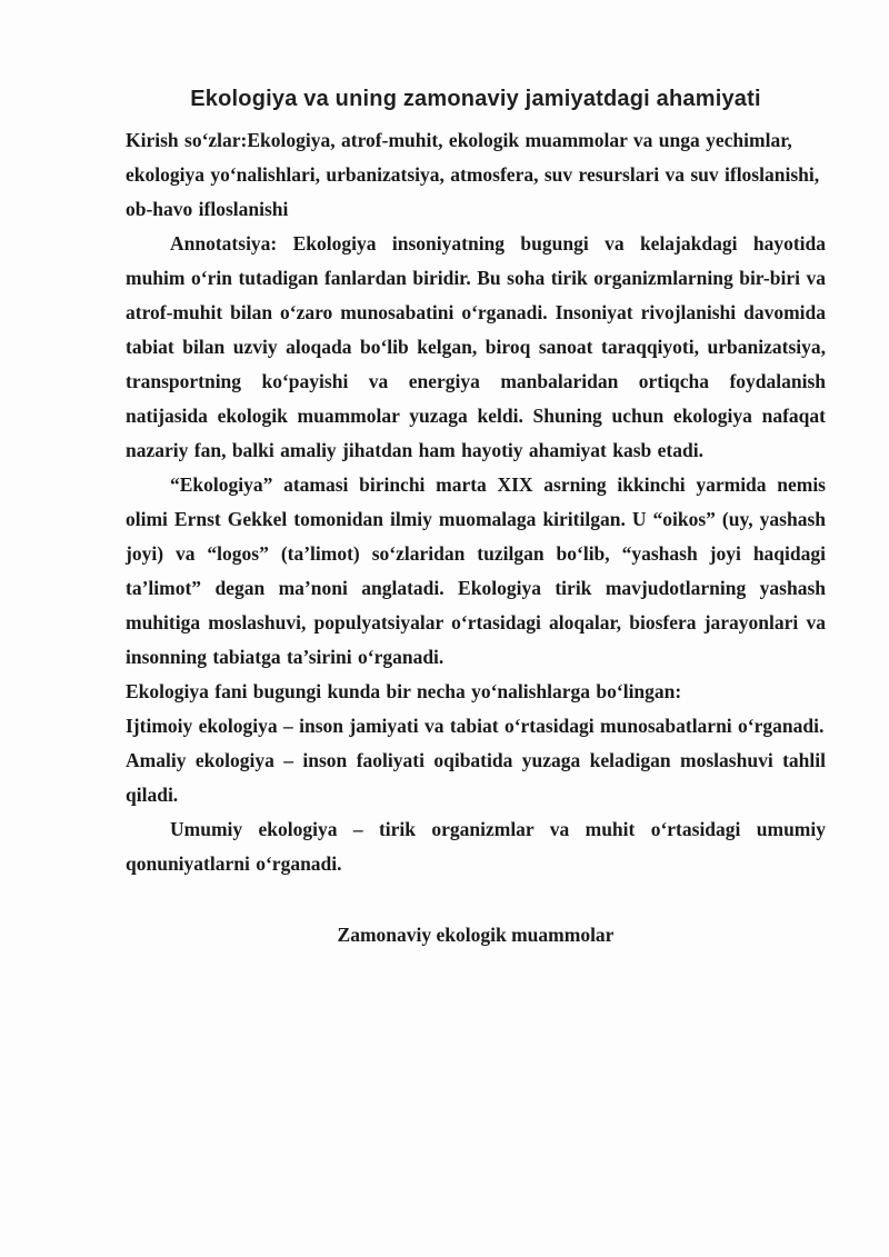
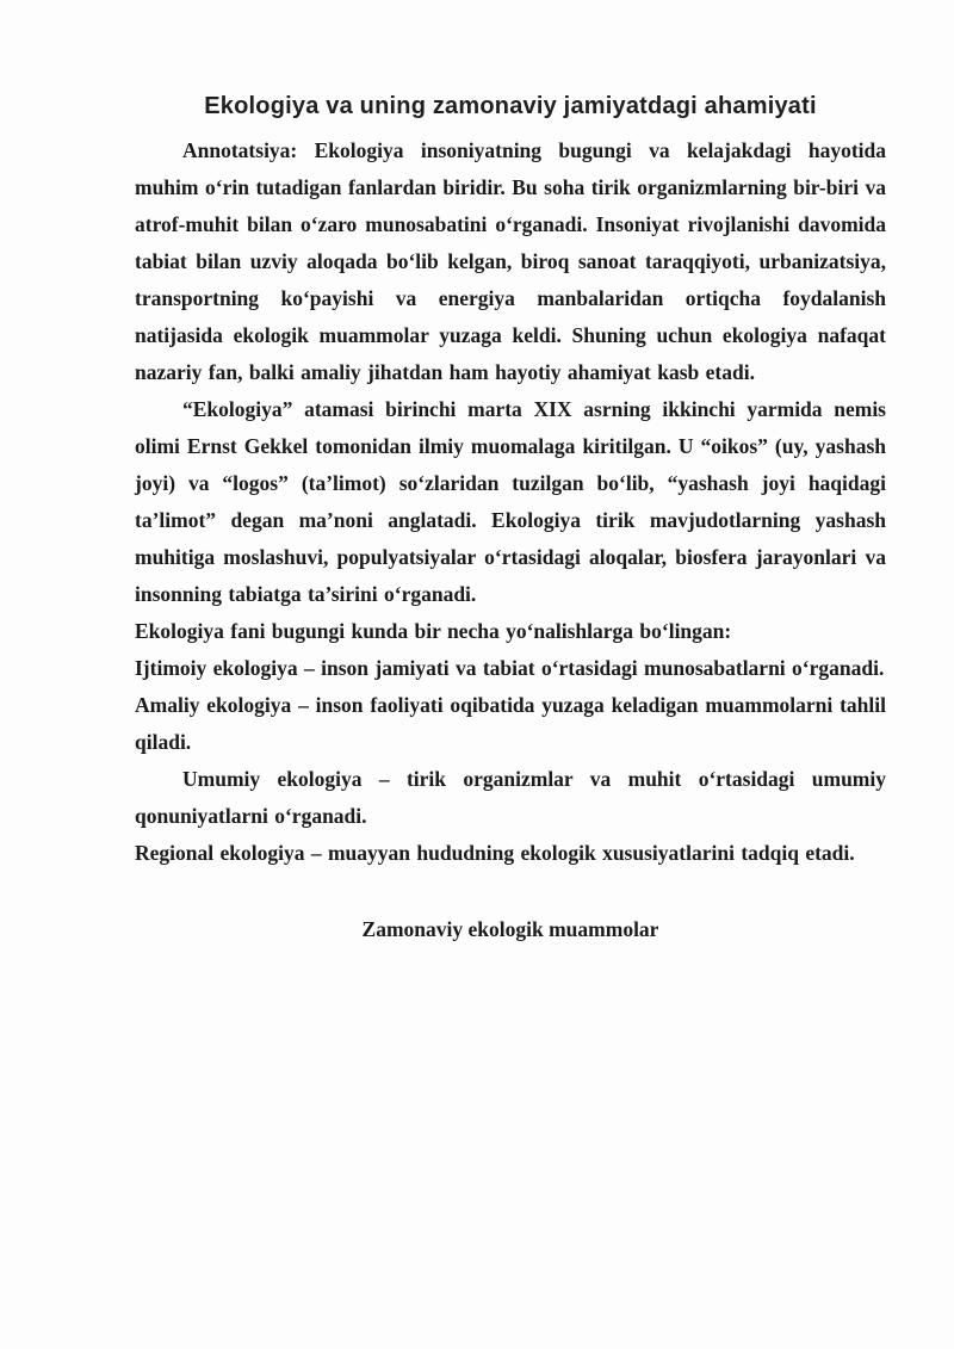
  Ekologiya va uning zamonaviy jamiyatdagi ahamiyati
- Kirish so‘zlar:Ekologiya, atrof-muhit, ekologik muammolar va unga yechimlar, ekologiya yo‘nalishlari, urbanizatsiya, atmosfera, suv resurslari va suv ifloslanishi, ob-havo ifloslanishi
  Annotatsiya: Ekologiya insoniyatning bugungi va kelajakdagi hayotida muhim o‘rin tutadigan fanlardan biridir. Bu soha tirik organizmlarning bir-biri va atrof-muhit bilan o‘zaro munosabatini o‘rganadi. Insoniyat rivojlanishi davomida tabiat bilan uzviy aloqada bo‘lib kelgan, biroq sanoat taraqqiyoti, urbanizatsiya, transportning ko‘payishi va energiya manbalaridan ortiqcha foydalanish natijasida ekologik muammolar yuzaga keldi. Shuning uchun ekologiya nafaqat nazariy fan, balki amaliy jihatdan ham hayotiy ahamiyat kasb etadi.
  “Ekologiya” atamasi birinchi marta XIX asrning ikkinchi yarmida nemis olimi Ernst Gekkel tomonidan ilmiy muomalaga kiritilgan. U “oikos” (uy, yashash joyi) va “logos” (ta’limot) so‘zlaridan tuzilgan bo‘lib, “yashash joyi haqidagi ta’limot” degan ma’noni anglatadi. Ekologiya tirik mavjudotlarning yashash muhitiga moslashuvi, populyatsiyalar o‘rtasidagi aloqalar, biosfera jarayonlari va insonning tabiatga ta’sirini o‘rganadi.
  Ekologiya fani bugungi kunda bir necha yo‘nalishlarga bo‘lingan:
  Ijtimoiy ekologiya – inson jamiyati va tabiat o‘rtasidagi munosabatlarni o‘rganadi.
- Amaliy ekologiya – inson faoliyati oqibatida yuzaga keladigan moslashuvi tahlil qiladi.
+ Amaliy ekologiya – inson faoliyati oqibatida yuzaga keladigan muammolarni tahlil qiladi.
  Umumiy ekologiya – tirik organizmlar va muhit o‘rtasidagi umumiy qonuniyatlarni o‘rganadi.
+ Regional ekologiya – muayyan hududning ekologik xususiyatlarini tadqiq etadi.
  Zamonaviy ekologik muammolar
